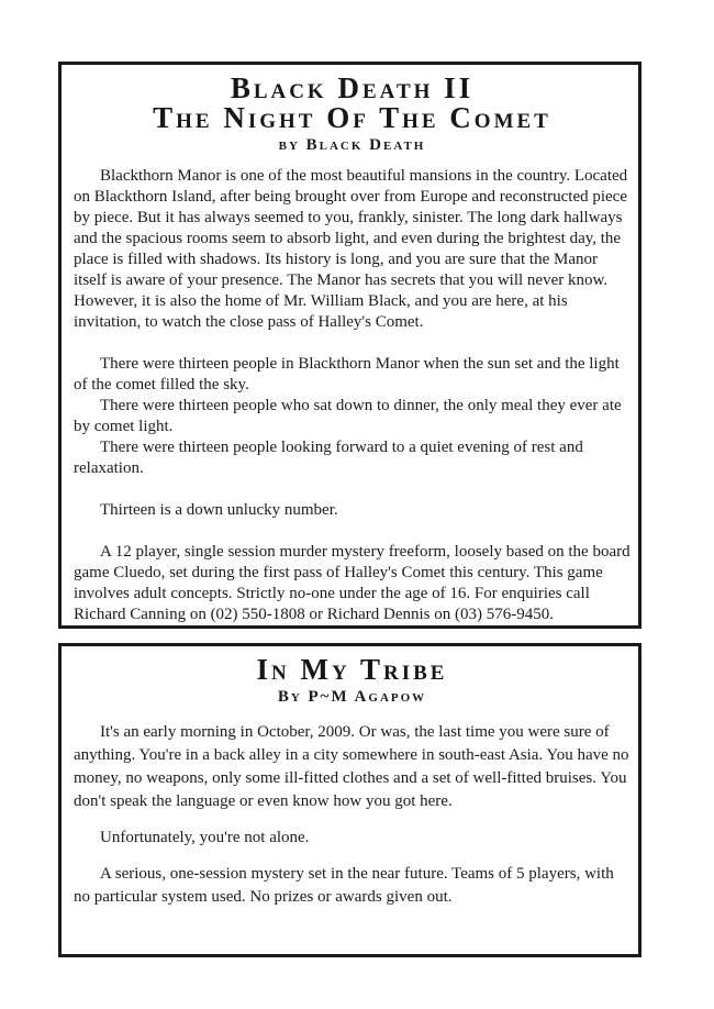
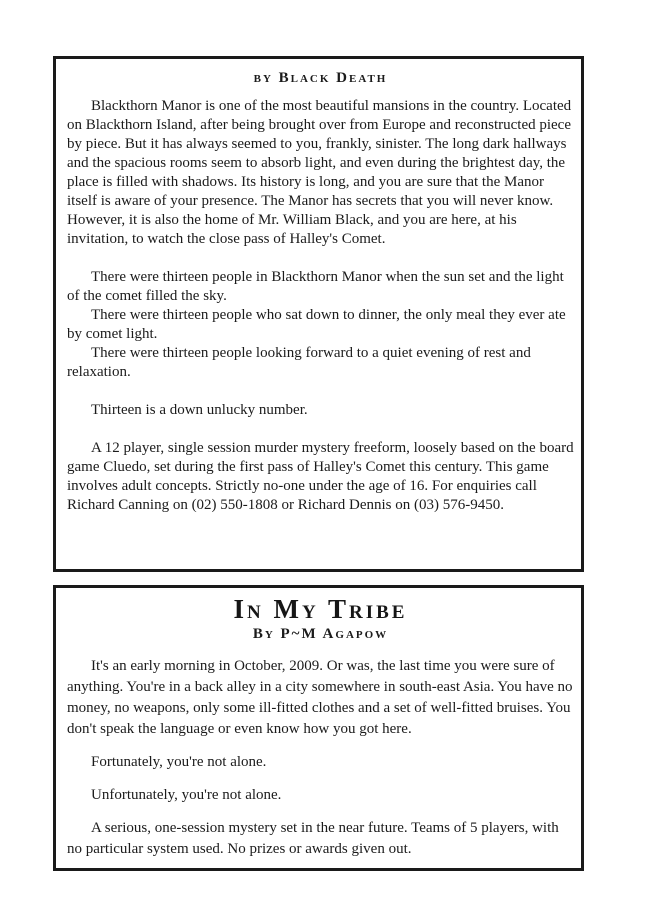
- Black Death II
- The Night Of The Comet
  by Black Death
  Blackthorn Manor is one of the most beautiful mansions in the country. Located on Blackthorn Island, after being brought over from Europe and reconstructed piece by piece. But it has always seemed to you, frankly, sinister. The long dark hallways and the spacious rooms seem to absorb light, and even during the brightest day, the place is filled with shadows. Its history is long, and you are sure that the Manor itself is aware of your presence. The Manor has secrets that you will never know. However, it is also the home of Mr. William Black, and you are here, at his invitation, to watch the close pass of Halley's Comet.
  There were thirteen people in Blackthorn Manor when the sun set and the light of the comet filled the sky.
  There were thirteen people who sat down to dinner, the only meal they ever ate by comet light.
  There were thirteen people looking forward to a quiet evening of rest and relaxation.
  Thirteen is a down unlucky number.
  A 12 player, single session murder mystery freeform, loosely based on the board game Cluedo, set during the first pass of Halley's Comet this century. This game involves adult concepts. Strictly no-one under the age of 16. For enquiries call Richard Canning on (02) 550-1808 or Richard Dennis on (03) 576-9450.
  In My Tribe
  By P~M Agapow
  It's an early morning in October, 2009. Or was, the last time you were sure of anything. You're in a back alley in a city somewhere in south-east Asia. You have no money, no weapons, only some ill-fitted clothes and a set of well-fitted bruises. You don't speak the language or even know how you got here.
+ Fortunately, you're not alone.
  Unfortunately, you're not alone.
  A serious, one-session mystery set in the near future. Teams of 5 players, with no particular system used. No prizes or awards given out.
